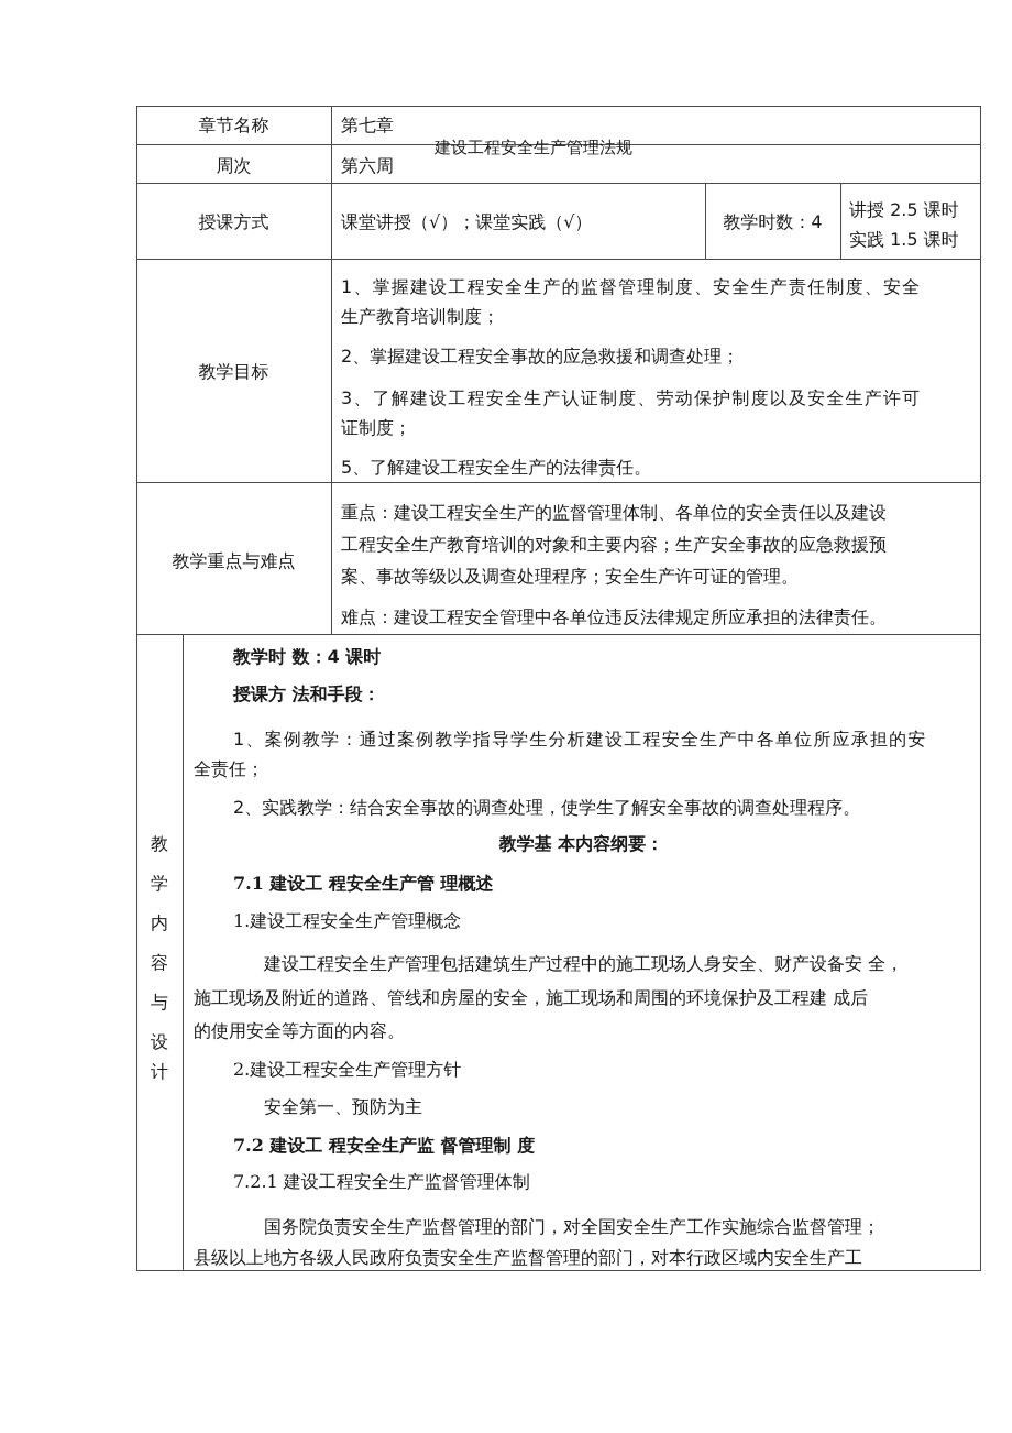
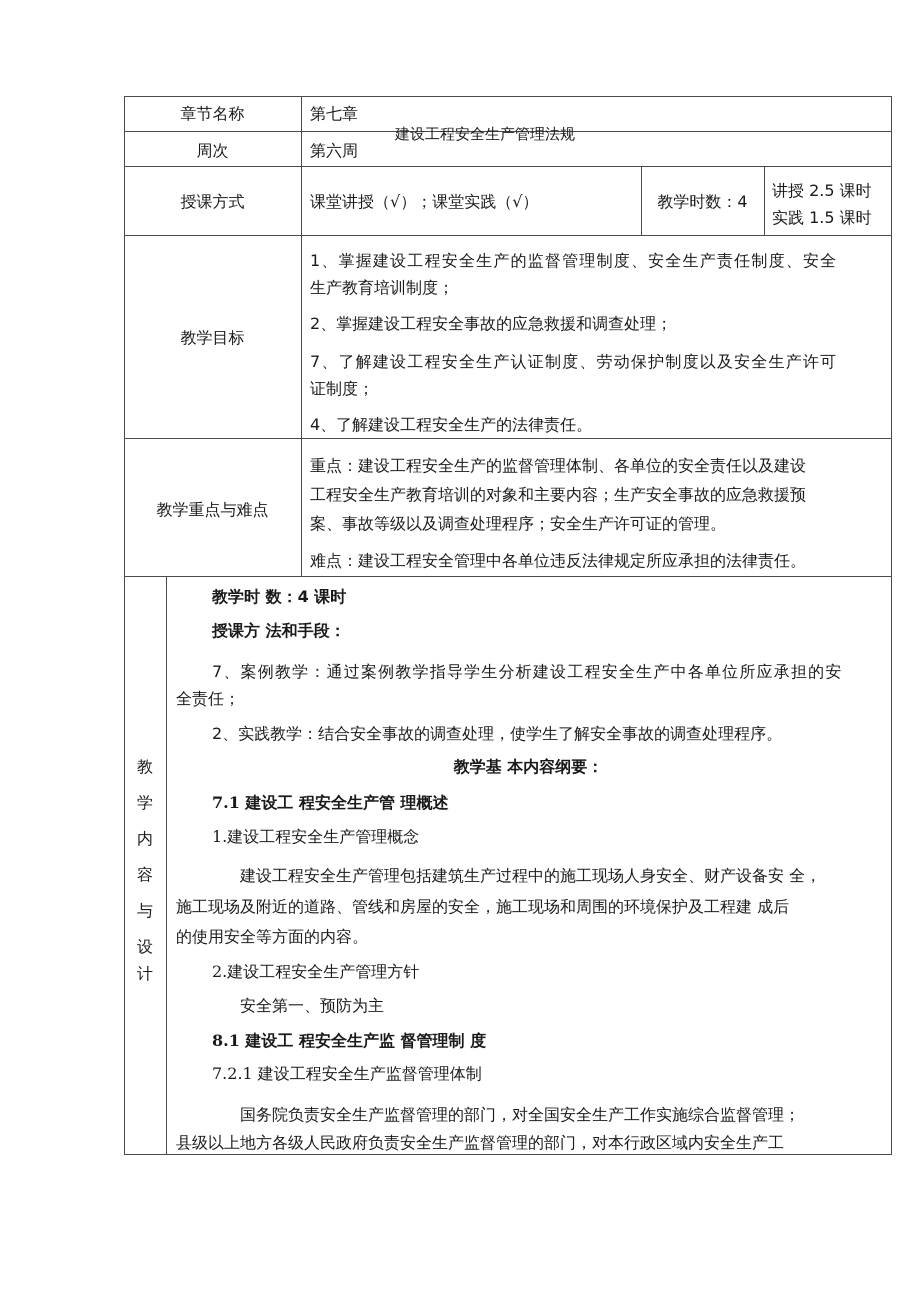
  章节名称
  第七章
  建设工程安全生产管理法规
  周次
  第六周
  授课方式
  课堂讲授（√）；课堂实践（√）
  教学时数：4
  讲授 2.5 课时
  实践 1.5 课时
  教学目标
  1、掌握建设工程安全生产的监督管理制度、安全生产责任制度、安全
  生产教育培训制度；
  2、掌握建设工程安全事故的应急救援和调查处理；
- 3、了解建设工程安全生产认证制度、劳动保护制度以及安全生产许可
+ 7、了解建设工程安全生产认证制度、劳动保护制度以及安全生产许可
  证制度；
- 5、了解建设工程安全生产的法律责任。
+ 4、了解建设工程安全生产的法律责任。
  教学重点与难点
  重点：建设工程安全生产的监督管理体制、各单位的安全责任以及建设
  工程安全生产教育培训的对象和主要内容；生产安全事故的应急救援预
  案、事故等级以及调查处理程序；安全生产许可证的管理。
  难点：建设工程安全管理中各单位违反法律规定所应承担的法律责任。
  教
  学
  内
  容
  与
  设
  计
  教学时 数：4 课时
  授课方 法和手段：
- 1、案例教学：通过案例教学指导学生分析建设工程安全生产中各单位所应承担的安
+ 7、案例教学：通过案例教学指导学生分析建设工程安全生产中各单位所应承担的安
  全责任；
  2、实践教学：结合安全事故的调查处理，使学生了解安全事故的调查处理程序。
  教学基 本内容纲要：
  7.1 建设工 程安全生产管 理概述
  1.建设工程安全生产管理概念
  建设工程安全生产管理包括建筑生产过程中的施工现场人身安全、财产设备安 全，
  施工现场及附近的道路、管线和房屋的安全，施工现场和周围的环境保护及工程建 成后
  的使用安全等方面的内容。
  2.建设工程安全生产管理方针
  安全第一、预防为主
- 7.2 建设工 程安全生产监 督管理制 度
+ 8.1 建设工 程安全生产监 督管理制 度
  7.2.1 建设工程安全生产监督管理体制
  国务院负责安全生产监督管理的部门，对全国安全生产工作实施综合监督管理；
  县级以上地方各级人民政府负责安全生产监督管理的部门，对本行政区域内安全生产工
